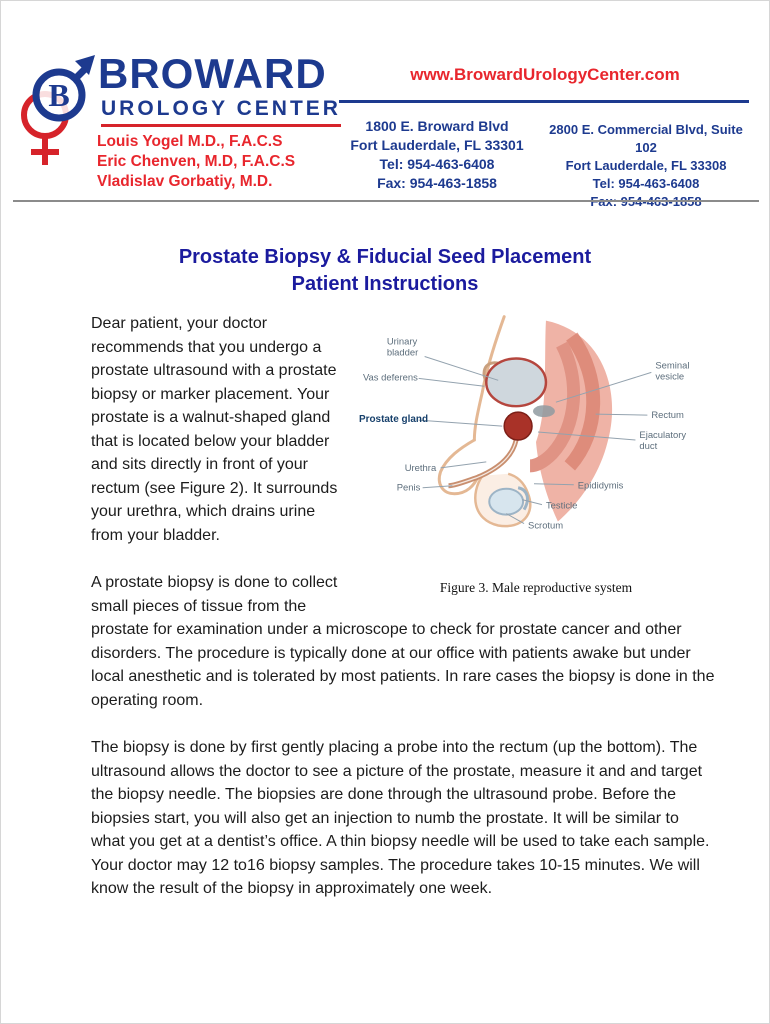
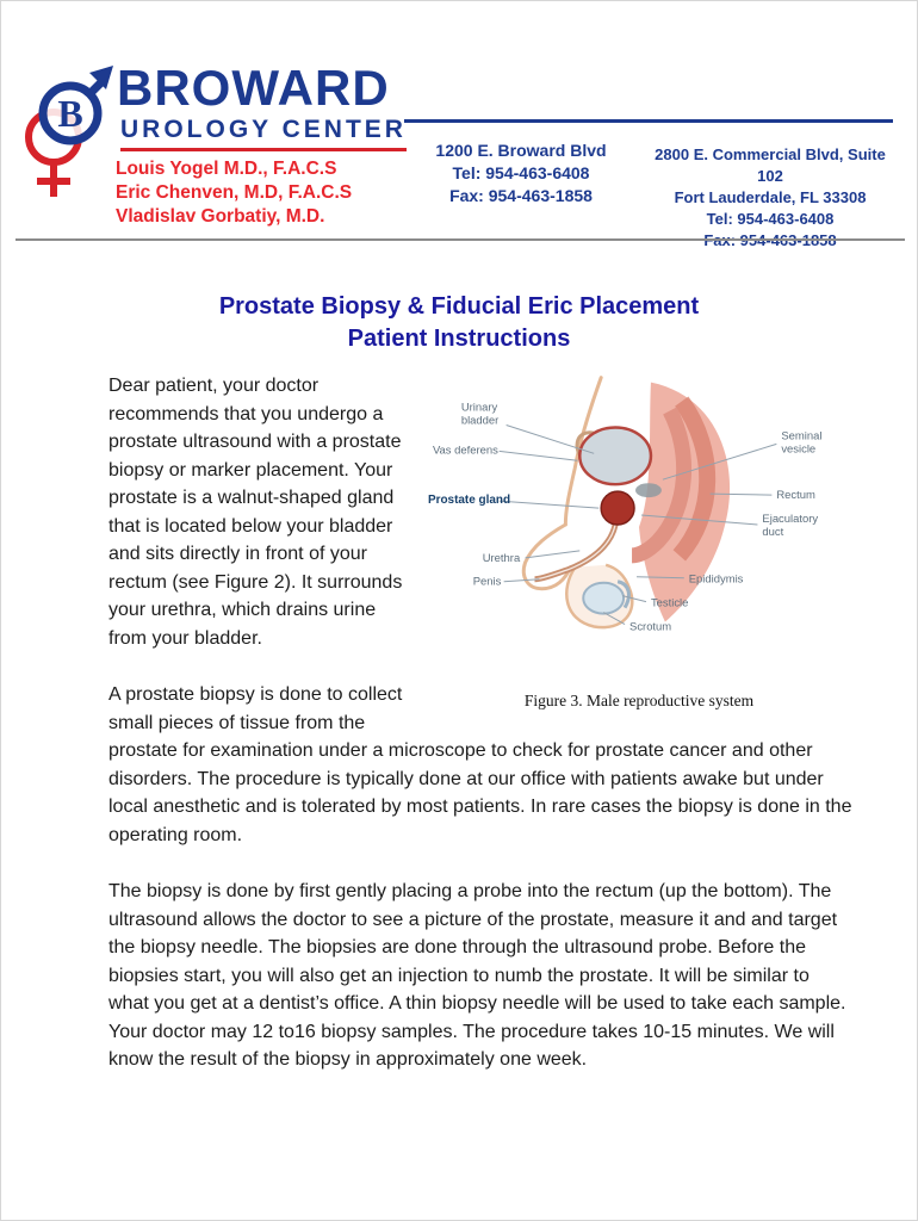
  B
  BROWARD
  UROLOGY CENTER
  Louis Yogel M.D., F.A.C.S
  Eric Chenven, M.D, F.A.C.S
  Vladislav Gorbatiy, M.D.
- www.BrowardUrologyCenter.com
- 1800 E. Broward Blvd
+ 1200 E. Broward Blvd
- Fort Lauderdale, FL 33301
  Tel: 954-463-6408
  Fax: 954-463-1858
  2800 E. Commercial Blvd, Suite 102
  Fort Lauderdale, FL 33308
  Tel: 954-463-6408
- Prostate Biopsy & Fiducial Seed Placement
+ Prostate Biopsy & Fiducial Eric Placement
  Patient Instructions
  Urinary
  bladder
  Vas deferens
  Prostate gland
  Urethra
  Penis
  Seminal
  vesicle
  Rectum
  Ejaculatory
  duct
  Epididymis
  Testicle
  Scrotum
  Figure 3. Male reproductive system
  Dear patient, your doctor recommends that you undergo a prostate ultrasound with a prostate biopsy or marker placement. Your prostate is a walnut-shaped gland that is located below your bladder and sits directly in front of your rectum (see Figure 2). It surrounds your urethra, which drains urine from your bladder.
  A prostate biopsy is done to collect small pieces of tissue from the prostate for examination under a microscope to check for prostate cancer and other disorders. The procedure is typically done at our office with patients awake but under local anesthetic and is tolerated by most patients. In rare cases the biopsy is done in the operating room.
  The biopsy is done by first gently placing a probe into the rectum (up the bottom). The ultrasound allows the doctor to see a picture of the prostate, measure it and and target the biopsy needle. The biopsies are done through the ultrasound probe. Before the biopsies start, you will also get an injection to numb the prostate. It will be similar to what you get at a dentist’s office. A thin biopsy needle will be used to take each sample. Your doctor may 12 to16 biopsy samples. The procedure takes 10-15 minutes. We will know the result of the biopsy in approximately one week.
